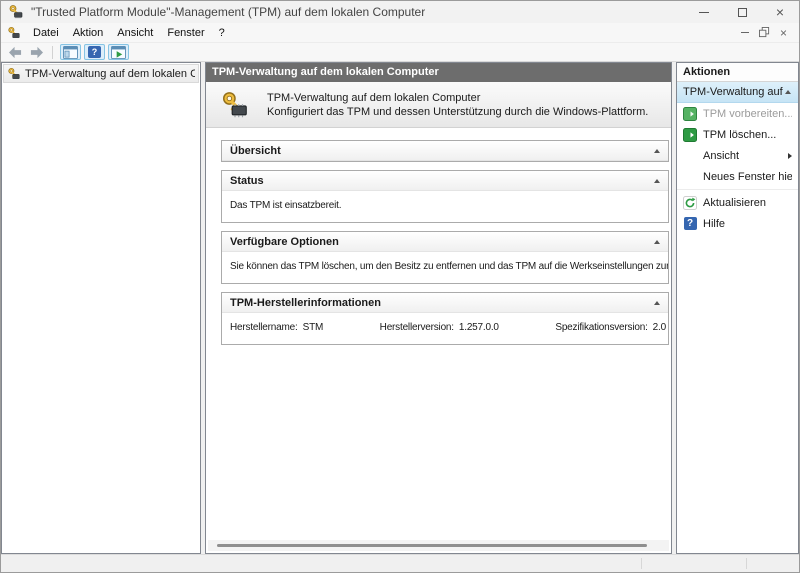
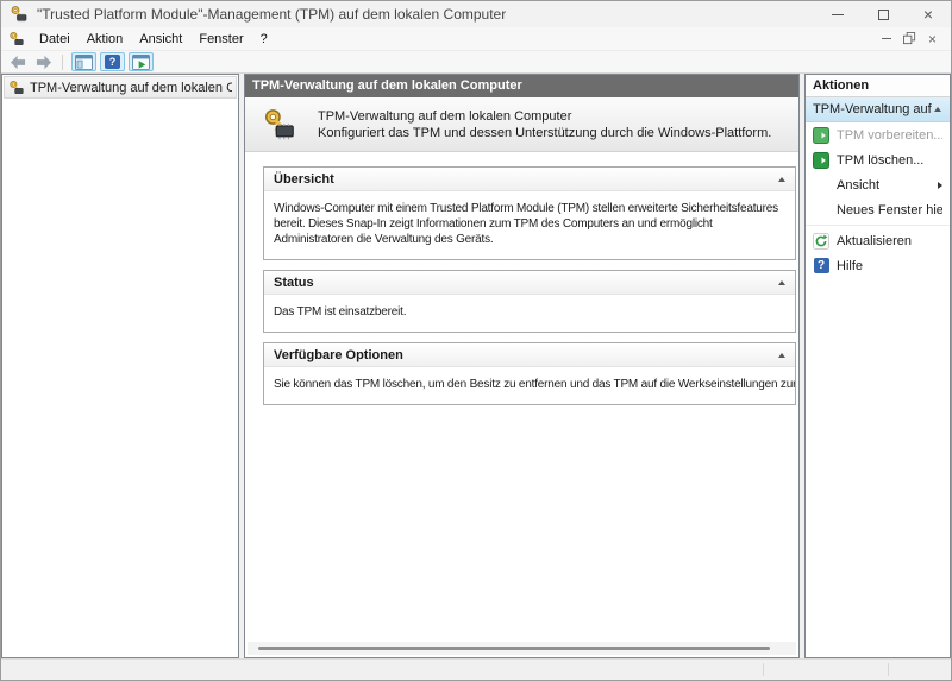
  "Trusted Platform Module"-Management (TPM) auf dem lokalen Computer
  ×
  Datei
  Aktion
  Ansicht
  Fenster
  ?
  ×
  ?
  TPM-Verwaltung auf dem lokalen C
  TPM-Verwaltung auf dem lokalen Computer
  TPM-Verwaltung auf dem lokalen Computer
  Konfiguriert das TPM und dessen Unterstützung durch die Windows-Plattform.
  Übersicht
+ Windows-Computer mit einem Trusted Platform Module (TPM) stellen erweiterte Sicherheitsfeatures bereit. Dieses Snap-In zeigt Informationen zum TPM des Computers an und ermöglicht Administratoren die Verwaltung des Geräts.
  Status
  Das TPM ist einsatzbereit.
  Verfügbare Optionen
  Sie können das TPM löschen, um den Besitz zu entfernen und das TPM auf die Werkseinstellungen zur
- TPM-Herstellerinformationen
- Herstellername: STM
- Herstellerversion: 1.257.0.0
- Spezifikationsversion: 2.0
  Aktionen
  TPM-Verwaltung auf
  TPM vorbereiten...
  TPM löschen...
  Ansicht
  Neues Fenster hie
  Aktualisieren
  ?
  Hilfe
